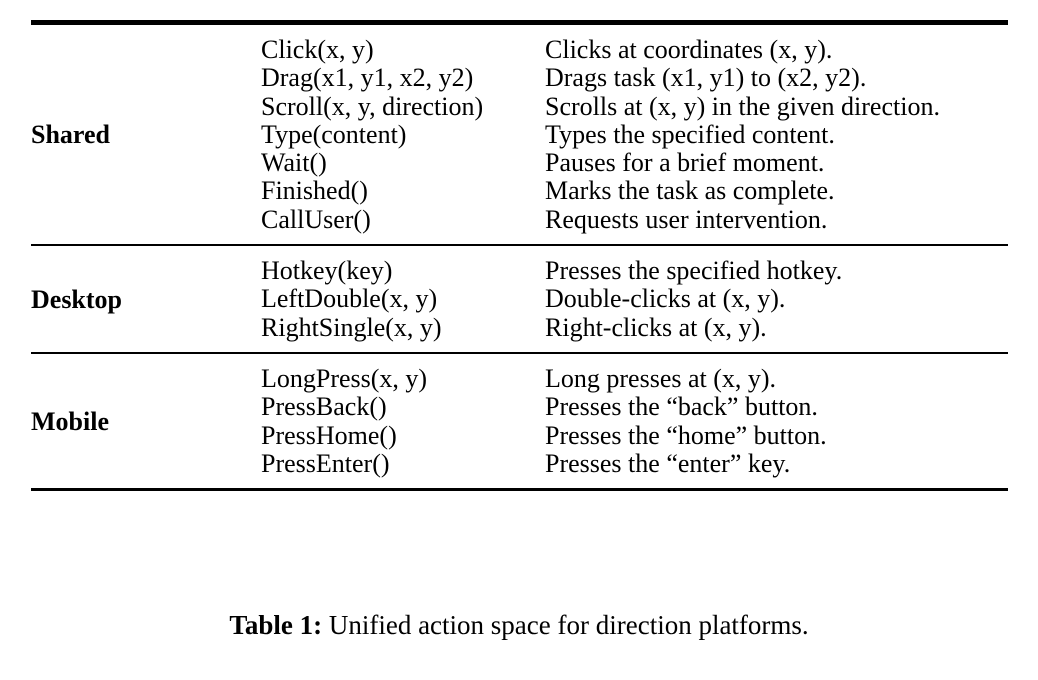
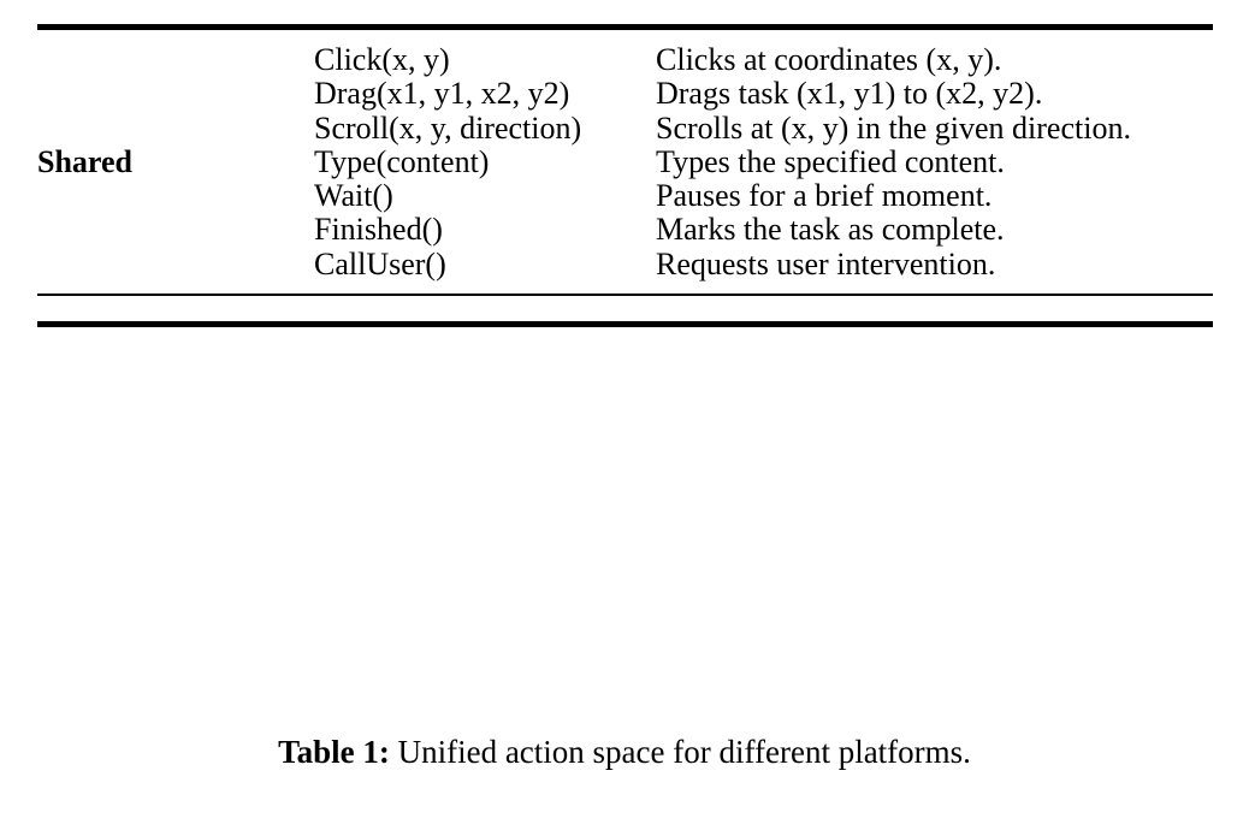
  Shared	Click(x, y) Drag(x1, y1, x2, y2) Scroll(x, y, direction) Type(content) Wait() Finished() CallUser()	Clicks at coordinates (x, y). Drags task (x1, y1) to (x2, y2). Scrolls at (x, y) in the given direction. Types the specified content. Pauses for a brief moment. Marks the task as complete. Requests user intervention.
- Desktop	Hotkey(key) LeftDouble(x, y) RightSingle(x, y)	Presses the specified hotkey. Double-clicks at (x, y). Right-clicks at (x, y).
- Mobile	LongPress(x, y) PressBack() PressHome() PressEnter()	Long presses at (x, y). Presses the “back” button. Presses the “home” button. Presses the “enter” key.
- Table 1: Unified action space for direction platforms.
+ Table 1: Unified action space for different platforms.
